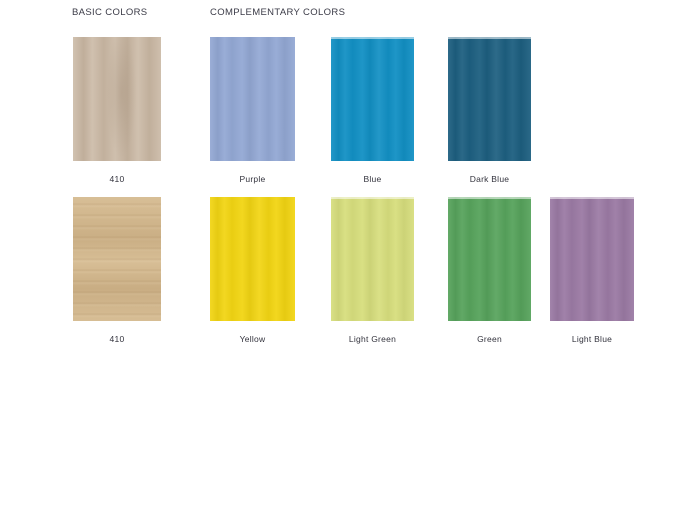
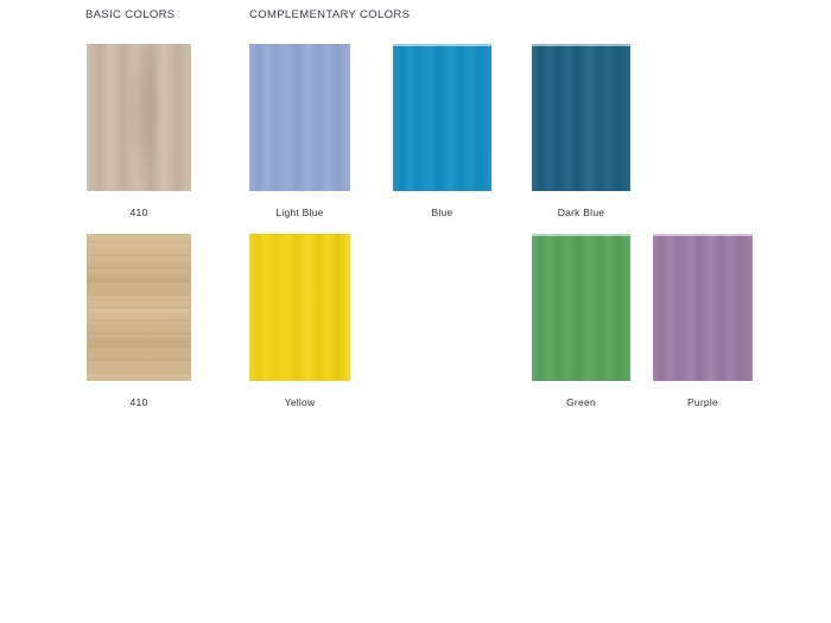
  BASIC COLORS
  COMPLEMENTARY COLORS
  410
- Purple
+ Light Blue
  Blue
  Dark Blue
  410
  Yellow
- Light Green
  Green
- Light Blue
+ Purple
